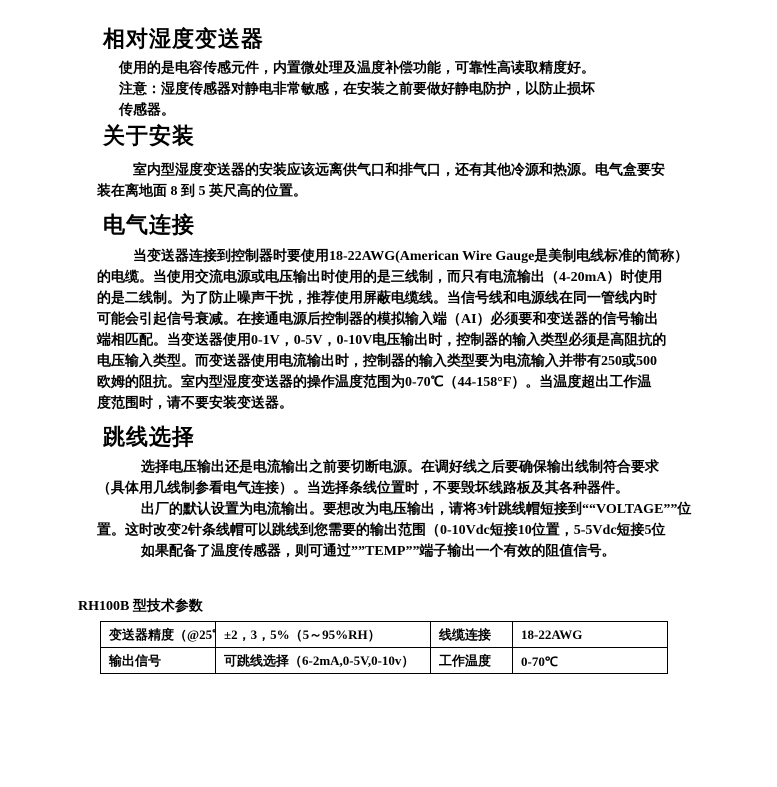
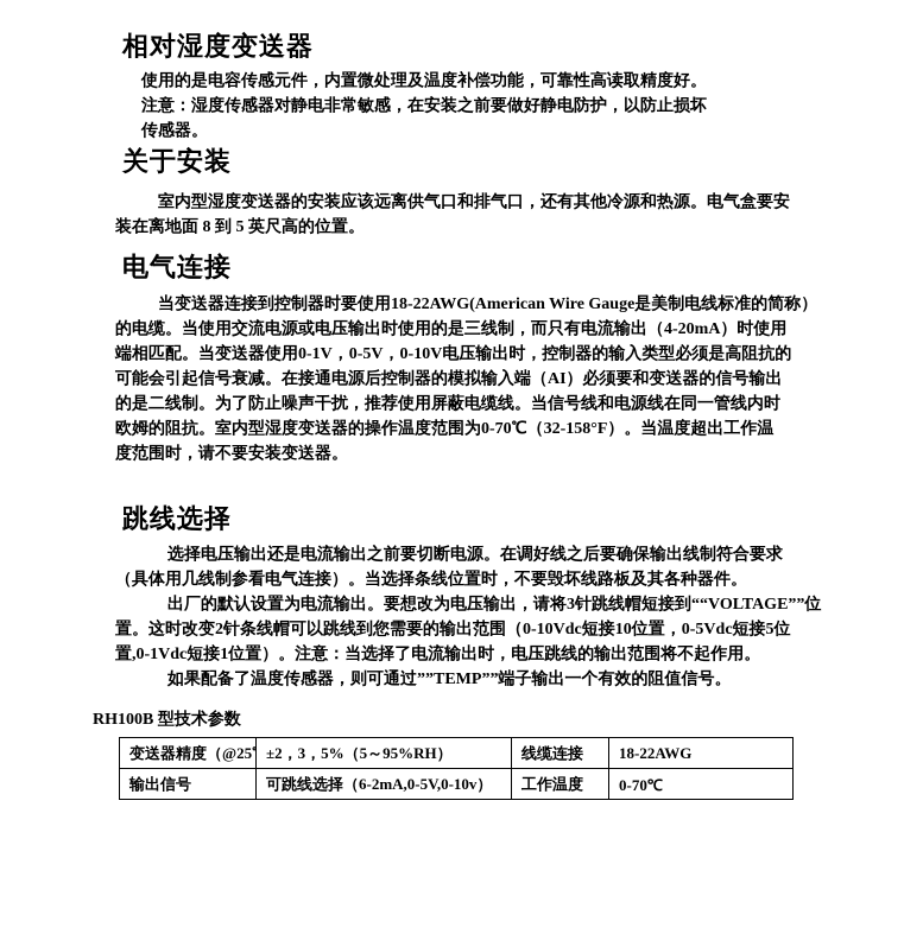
  相对湿度变送器
  使用的是电容传感元件，内置微处理及温度补偿功能，可靠性高读取精度好。
  注意：湿度传感器对静电非常敏感，在安装之前要做好静电防护，以防止损坏
  传感器。
  关于安装
  室内型湿度变送器的安装应该远离供气口和排气口，还有其他冷源和热源。电气盒要安
  装在离地面 8 到 5 英尺高的位置。
  电气连接
  当变送器连接到控制器时要使用18-22AWG(American Wire Gauge是美制电线标准的简称）
  的电缆。当使用交流电源或电压输出时使用的是三线制，而只有电流输出（4-20mA）时使用
- 的是二线制。为了防止噪声干扰，推荐使用屏蔽电缆线。当信号线和电源线在同一管线内时
+ 端相匹配。当变送器使用0-1V，0-5V，0-10V电压输出时，控制器的输入类型必须是高阻抗的
  可能会引起信号衰减。在接通电源后控制器的模拟输入端（AI）必须要和变送器的信号输出
- 端相匹配。当变送器使用0-1V，0-5V，0-10V电压输出时，控制器的输入类型必须是高阻抗的
+ 的是二线制。为了防止噪声干扰，推荐使用屏蔽电缆线。当信号线和电源线在同一管线内时
- 电压输入类型。而变送器使用电流输出时，控制器的输入类型要为电流输入并带有250或500
- 欧姆的阻抗。室内型湿度变送器的操作温度范围为0-70℃（44-158°F）。当温度超出工作温
+ 欧姆的阻抗。室内型湿度变送器的操作温度范围为0-70℃（32-158°F）。当温度超出工作温
  度范围时，请不要安装变送器。
  跳线选择
  选择电压输出还是电流输出之前要切断电源。在调好线之后要确保输出线制符合要求
  （具体用几线制参看电气连接）。当选择条线位置时，不要毁坏线路板及其各种器件。
  出厂的默认设置为电流输出。要想改为电压输出，请将3针跳线帽短接到““VOLTAGE””位
- 置。这时改变2针条线帽可以跳线到您需要的输出范围（0-10Vdc短接10位置，5-5Vdc短接5位
+ 置。这时改变2针条线帽可以跳线到您需要的输出范围（0-10Vdc短接10位置，0-5Vdc短接5位
+ 置,0-1Vdc短接1位置）。注意：当选择了电流输出时，电压跳线的输出范围将不起作用。
  如果配备了温度传感器，则可通过””TEMP””端子输出一个有效的阻值信号。
  RH100B 型技术参数
  变送器精度（@25	±2，3，5%（5～95%RH）	线缆连接	18-22AWG
  输出信号	可跳线选择（6-2mA,0-5V,0-10v）	工作温度	0-70℃
